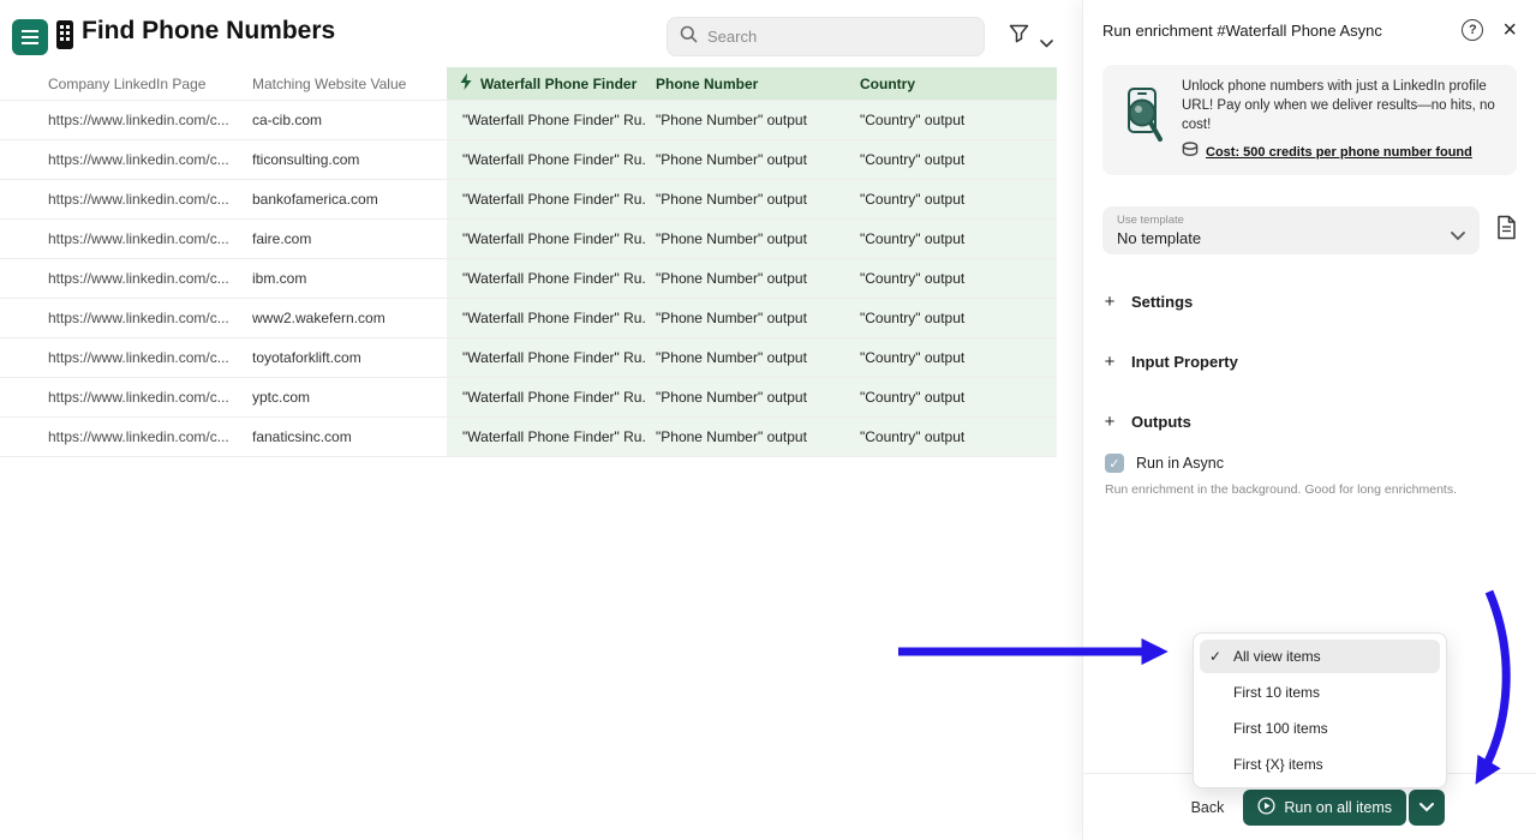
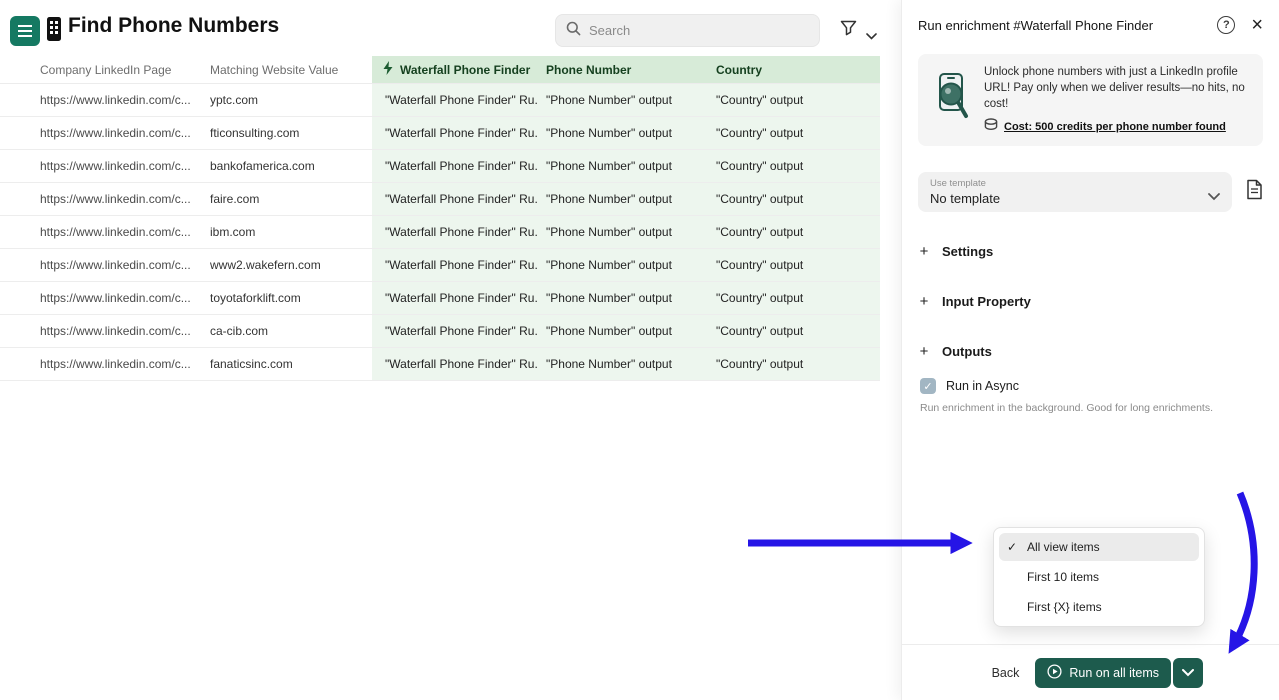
  Find Phone Numbers
  Search
  Company LinkedIn Page
  Matching Website Value
  Waterfall Phone Finder
  Phone Number
  Country
  https://www.linkedin.com/c...
- ca-cib.com
+ yptc.com
  "Waterfall Phone Finder" Ru.
  "Phone Number" output
  "Country" output
  https://www.linkedin.com/c...
  fticonsulting.com
  "Waterfall Phone Finder" Ru.
  "Phone Number" output
  "Country" output
  https://www.linkedin.com/c...
  bankofamerica.com
  "Waterfall Phone Finder" Ru.
  "Phone Number" output
  "Country" output
  https://www.linkedin.com/c...
  faire.com
  "Waterfall Phone Finder" Ru.
  "Phone Number" output
  "Country" output
  https://www.linkedin.com/c...
  ibm.com
  "Waterfall Phone Finder" Ru.
  "Phone Number" output
  "Country" output
  https://www.linkedin.com/c...
  www2.wakefern.com
  "Waterfall Phone Finder" Ru.
  "Phone Number" output
  "Country" output
  https://www.linkedin.com/c...
  toyotaforklift.com
  "Waterfall Phone Finder" Ru.
  "Phone Number" output
  "Country" output
  https://www.linkedin.com/c...
- yptc.com
+ ca-cib.com
  "Waterfall Phone Finder" Ru.
  "Phone Number" output
  "Country" output
  https://www.linkedin.com/c...
  fanaticsinc.com
  "Waterfall Phone Finder" Ru.
  "Phone Number" output
  "Country" output
- Run enrichment #Waterfall Phone Async
+ Run enrichment #Waterfall Phone Finder
  ?
  ×
  Unlock phone numbers with just a LinkedIn profile URL! Pay only when we deliver results—no hits, no cost!
  Cost: 500 credits per phone number found
  Use template
  No template
  +
  Settings
  +
  Input Property
  +
  Outputs
  ✓
  Run in Async
  Run enrichment in the background. Good for long enrichments.
  Back
  Run on all items
  ✓
  All view items
  First 10 items
- First 100 items
  First {X} items
